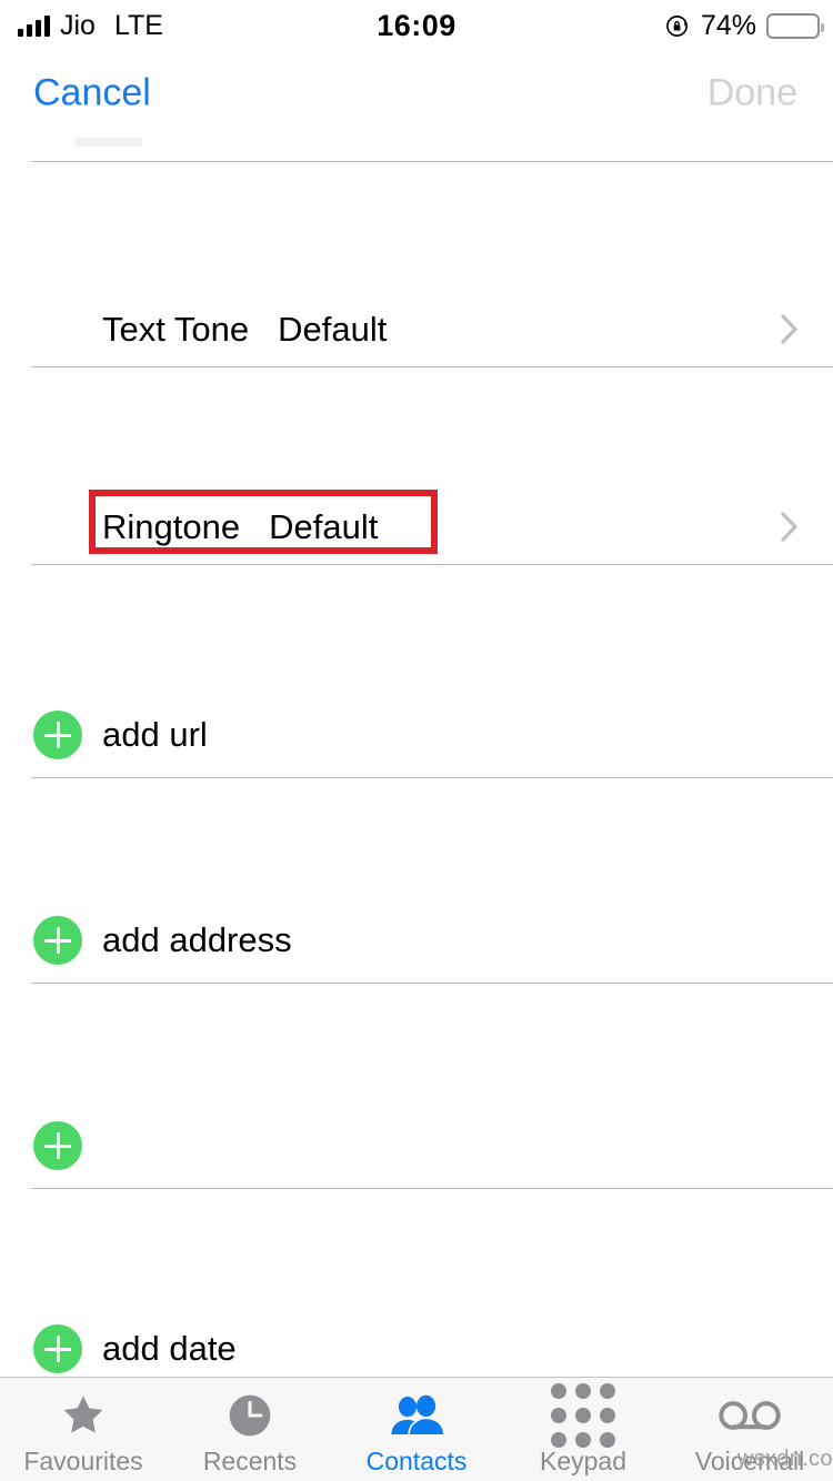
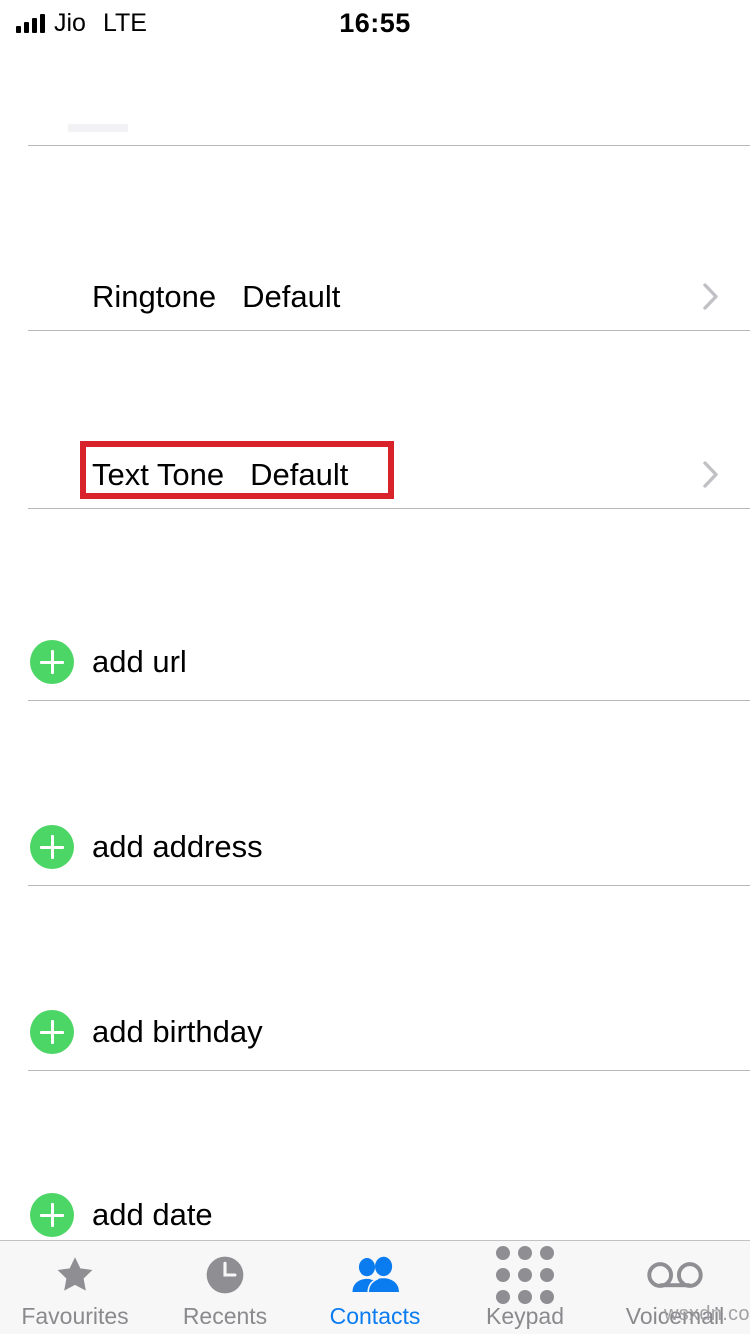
  Jio
  LTE
- 16:09
+ 16:55
- 74%
- Cancel
- Done
- Text Tone
+ Ringtone
  Default
- Ringtone
+ Text Tone
  Default
  add url
  add address
+ add birthday
  add date
  Favourites
  Recents
  Contacts
  Keypad
  Voicemail
  wsxdn.co
